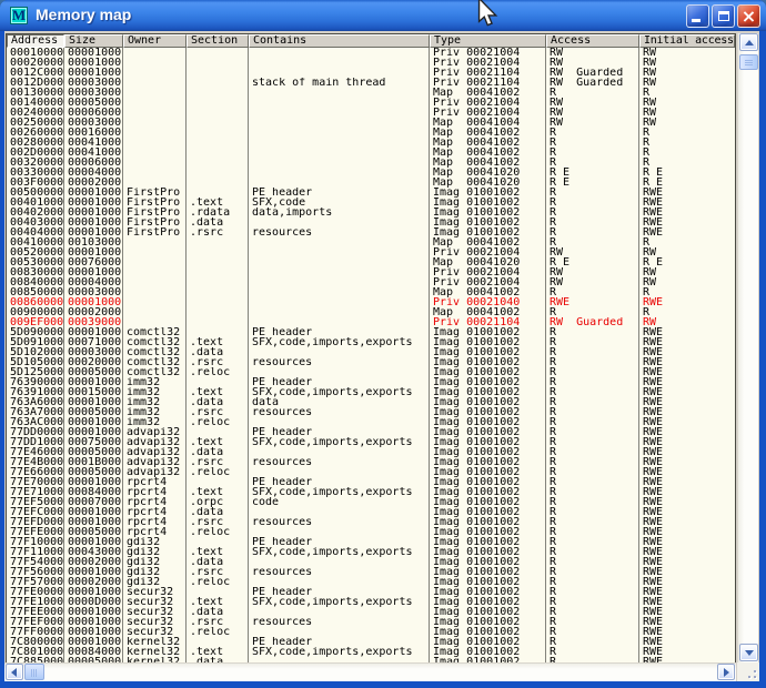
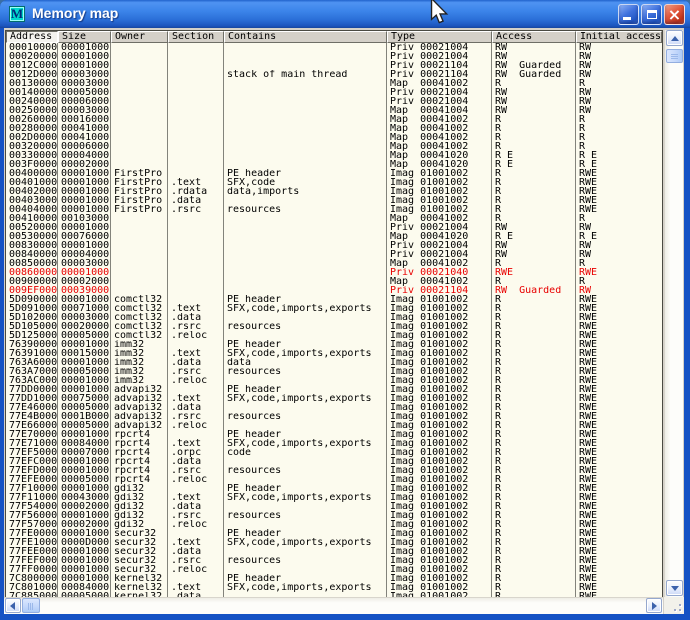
  M
  Memory map
  ×
  Address
  Size
  Owner
  Section
  Contains
  Type
  Access
  Initial access
  00010000
  00001000
  Priv 00021004
  RW
  RW
  00020000
  00001000
  Priv 00021004
  RW
  RW
  0012C000
  00001000
  Priv 00021104
  RW Guarded
  RW
  0012D000
  00003000
  stack of main thread
  Priv 00021104
  RW Guarded
  RW
  00130000
  00003000
  Map 00041002
  R
  R
  00140000
  00005000
  Priv 00021004
  RW
  RW
  00240000
  00006000
  Priv 00021004
  RW
  RW
  00250000
  00003000
  Map 00041004
  RW
  RW
  00260000
  00016000
  Map 00041002
  R
  R
  00280000
  00041000
  Map 00041002
  R
  R
  002D0000
  00041000
  Map 00041002
  R
  R
  00320000
  00006000
  Map 00041002
  R
  R
  00330000
  00004000
  Map 00041020
  R E
  R E
  003F0000
  00002000
  Map 00041020
  R E
  R E
- 00500000
+ 00400000
  00001000
  FirstPro
  PE header
  Imag 01001002
  R
  RWE
  00401000
  00001000
  FirstPro
  .text
  SFX,code
  Imag 01001002
  R
  RWE
  00402000
  00001000
  FirstPro
  .rdata
  data,imports
  Imag 01001002
  R
  RWE
  00403000
  00001000
  FirstPro
  .data
  Imag 01001002
  R
  RWE
  00404000
  00001000
  FirstPro
  .rsrc
  resources
  Imag 01001002
  R
  RWE
  00410000
  00103000
  Map 00041002
  R
  R
  00520000
  00001000
  Priv 00021004
  RW
  RW
  00530000
  00076000
  Map 00041020
  R E
  R E
  00830000
  00001000
  Priv 00021004
  RW
  RW
  00840000
  00004000
  Priv 00021004
  RW
  RW
  00850000
  00003000
  Map 00041002
  R
  R
  00860000
  00001000
  Priv 00021040
  RWE
  RWE
  00900000
  00002000
  Map 00041002
  R
  R
  009EF000
  00039000
  Priv 00021104
  RW Guarded
  RW
  5D090000
  00001000
  comctl32
  PE header
  Imag 01001002
  R
  RWE
  5D091000
  00071000
  comctl32
  .text
  SFX,code,imports,exports
  Imag 01001002
  R
  RWE
  5D102000
  00003000
  comctl32
  .data
  Imag 01001002
  R
  RWE
  5D105000
  00020000
  comctl32
  .rsrc
  resources
  Imag 01001002
  R
  RWE
  5D125000
  00005000
  comctl32
  .reloc
  Imag 01001002
  R
  RWE
  76390000
  00001000
  imm32
  PE header
  Imag 01001002
  R
  RWE
  76391000
  00015000
  imm32
  .text
  SFX,code,imports,exports
  Imag 01001002
  R
  RWE
  763A6000
  00001000
  imm32
  .data
  data
  Imag 01001002
  R
  RWE
  763A7000
  00005000
  imm32
  .rsrc
  resources
  Imag 01001002
  R
  RWE
  763AC000
  00001000
  imm32
  .reloc
  Imag 01001002
  R
  RWE
  77DD0000
  00001000
  advapi32
  PE header
  Imag 01001002
  R
  RWE
  77DD1000
  00075000
  advapi32
  .text
  SFX,code,imports,exports
  Imag 01001002
  R
  RWE
  77E46000
  00005000
  advapi32
  .data
  Imag 01001002
  R
  RWE
  77E4B000
  0001B000
  advapi32
  .rsrc
  resources
  Imag 01001002
  R
  RWE
  77E66000
  00005000
  advapi32
  .reloc
  Imag 01001002
  R
  RWE
  77E70000
  00001000
  rpcrt4
  PE header
  Imag 01001002
  R
  RWE
  77E71000
  00084000
  rpcrt4
  .text
  SFX,code,imports,exports
  Imag 01001002
  R
  RWE
  77EF5000
  00007000
  rpcrt4
  .orpc
  code
  Imag 01001002
  R
  RWE
  77EFC000
  00001000
  rpcrt4
  .data
  Imag 01001002
  R
  RWE
  77EFD000
  00001000
  rpcrt4
  .rsrc
  resources
  Imag 01001002
  R
  RWE
  77EFE000
  00005000
  rpcrt4
  .reloc
  Imag 01001002
  R
  RWE
  77F10000
  00001000
  gdi32
  PE header
  Imag 01001002
  R
  RWE
  77F11000
  00043000
  gdi32
  .text
  SFX,code,imports,exports
  Imag 01001002
  R
  RWE
  77F54000
  00002000
  gdi32
  .data
  Imag 01001002
  R
  RWE
  77F56000
  00001000
  gdi32
  .rsrc
  resources
  Imag 01001002
  R
  RWE
  77F57000
  00002000
  gdi32
  .reloc
  Imag 01001002
  R
  RWE
  77FE0000
  00001000
  secur32
  PE header
  Imag 01001002
  R
  RWE
  77FE1000
  0000D000
  secur32
  .text
  SFX,code,imports,exports
  Imag 01001002
  R
  RWE
  77FEE000
  00001000
  secur32
  .data
  Imag 01001002
  R
  RWE
  77FEF000
  00001000
  secur32
  .rsrc
  resources
  Imag 01001002
  R
  RWE
  77FF0000
  00001000
  secur32
  .reloc
  Imag 01001002
  R
  RWE
  7C800000
  00001000
  kernel32
  PE header
  Imag 01001002
  R
  RWE
  7C801000
  00084000
  kernel32
  .text
  SFX,code,imports,exports
  Imag 01001002
  R
  RWE
